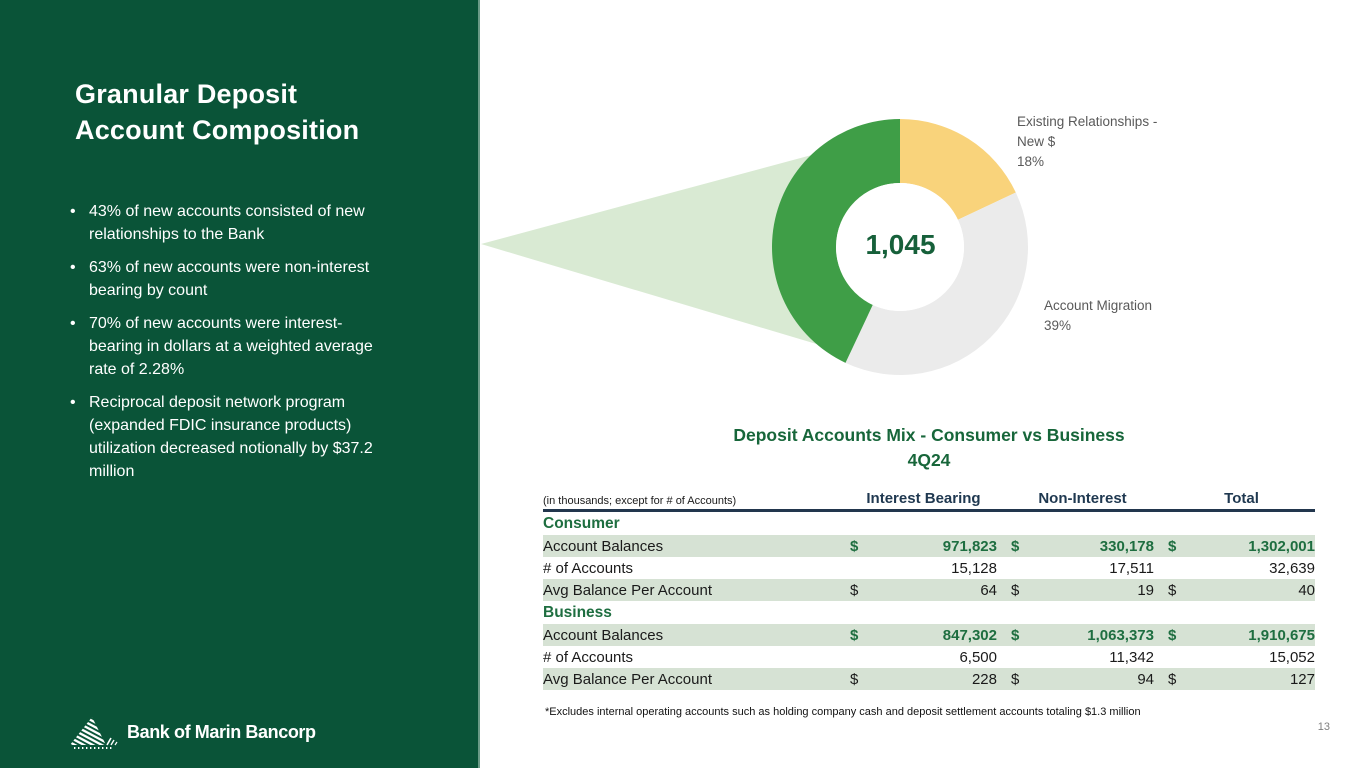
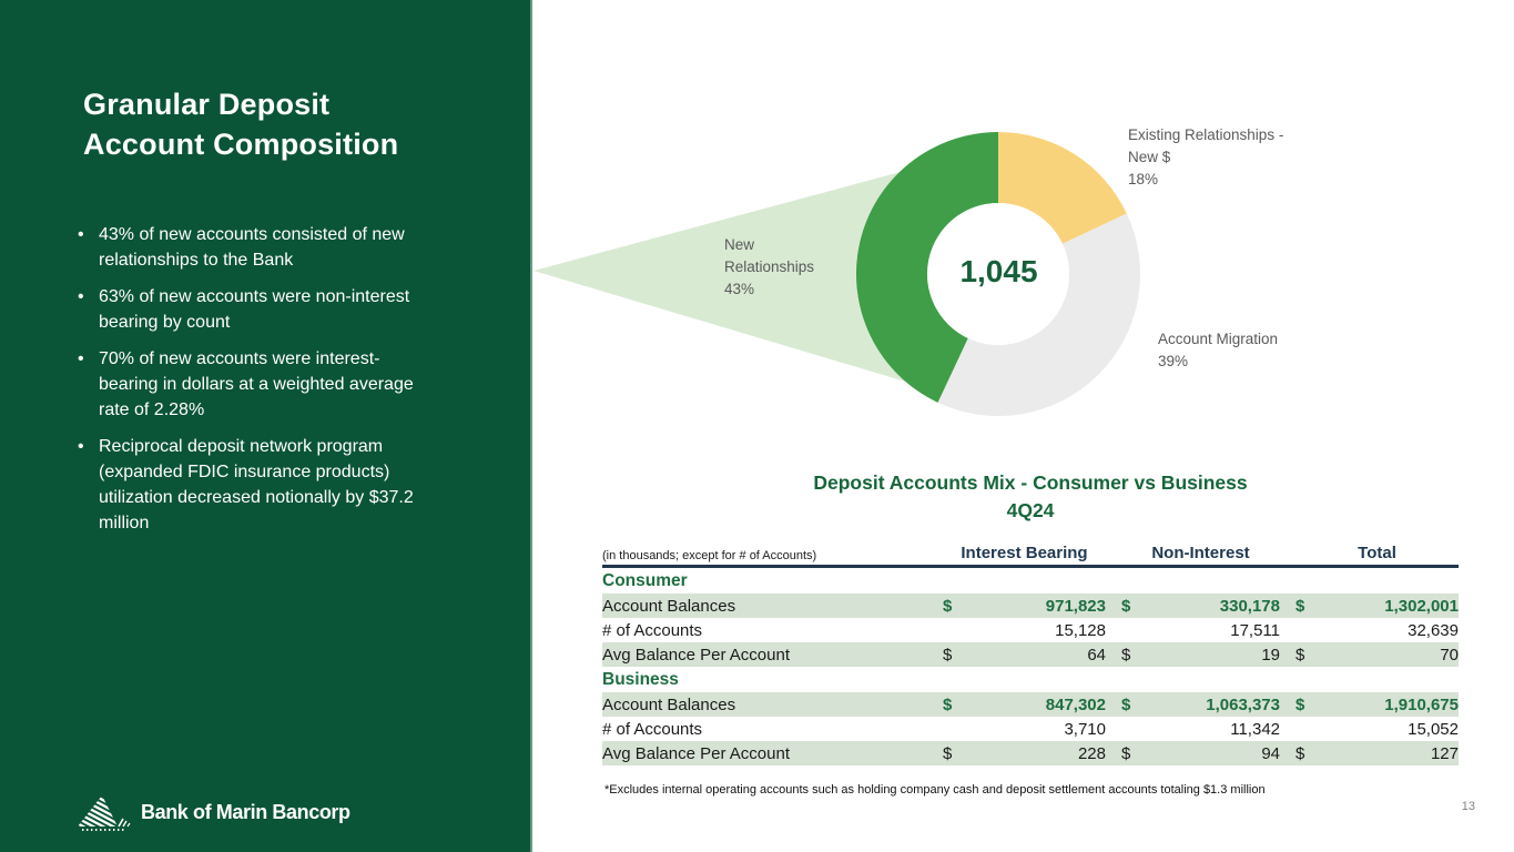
  Granular Deposit
  Account Composition
  43% of new accounts consisted of new
  relationships to the Bank
  63% of new accounts were non-interest
  bearing by count
  70% of new accounts were interest-
  bearing in dollars at a weighted average
  rate of 2.28%
  Reciprocal deposit network program
  (expanded FDIC insurance products)
  utilization decreased notionally by $37.2
  million
  Bank of Marin Bancorp
+ New
+ Relationships
+ 43%
  Existing Relationships -
  New $
  18%
  Account Migration
  39%
  1,045
  Deposit Accounts Mix - Consumer vs Business
  4Q24
  (in thousands; except for # of Accounts)
  Interest Bearing
  Non-Interest
  Total
  Consumer
  Account Balances
  $
  971,823
  $
  330,178
  $
  1,302,001
  # of Accounts
  15,128
  17,511
  32,639
  Avg Balance Per Account
  $
  64
  $
  19
  $
- 40
+ 70
  Business
  Account Balances
  $
  847,302
  $
  1,063,373
  $
  1,910,675
  # of Accounts
- 6,500
+ 3,710
  11,342
  15,052
  Avg Balance Per Account
  $
  228
  $
  94
  $
  127
  *Excludes internal operating accounts such as holding company cash and deposit settlement accounts totaling $1.3 million
  13
